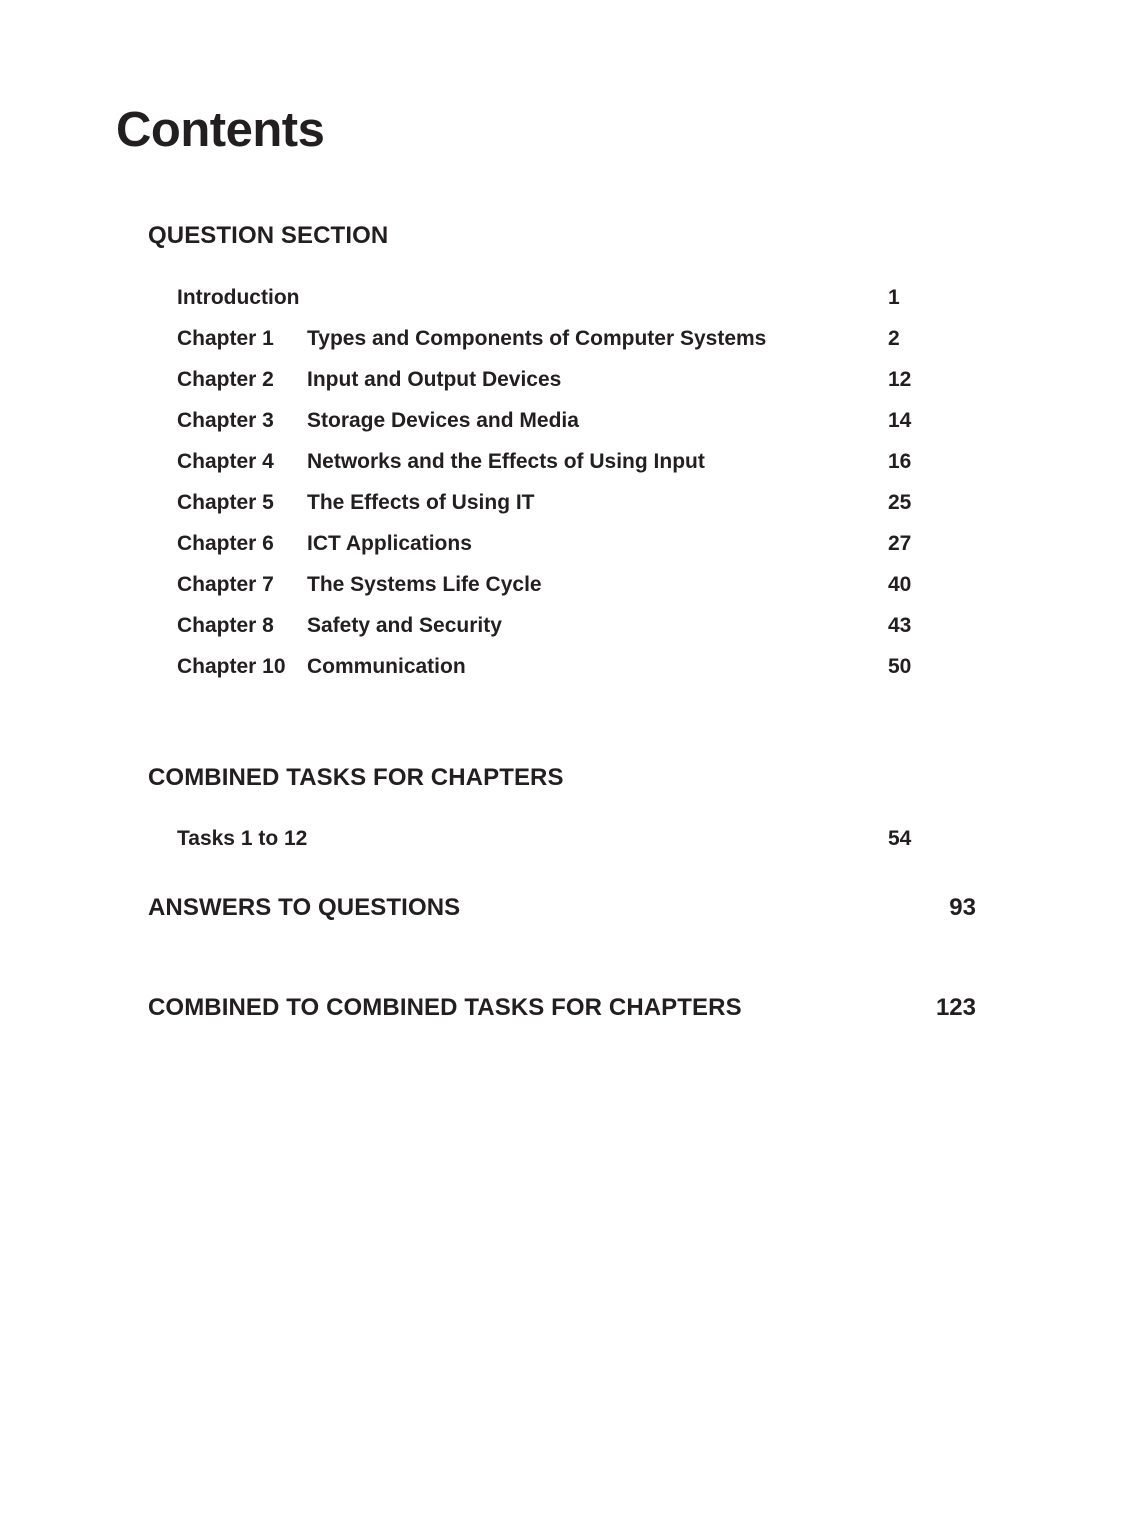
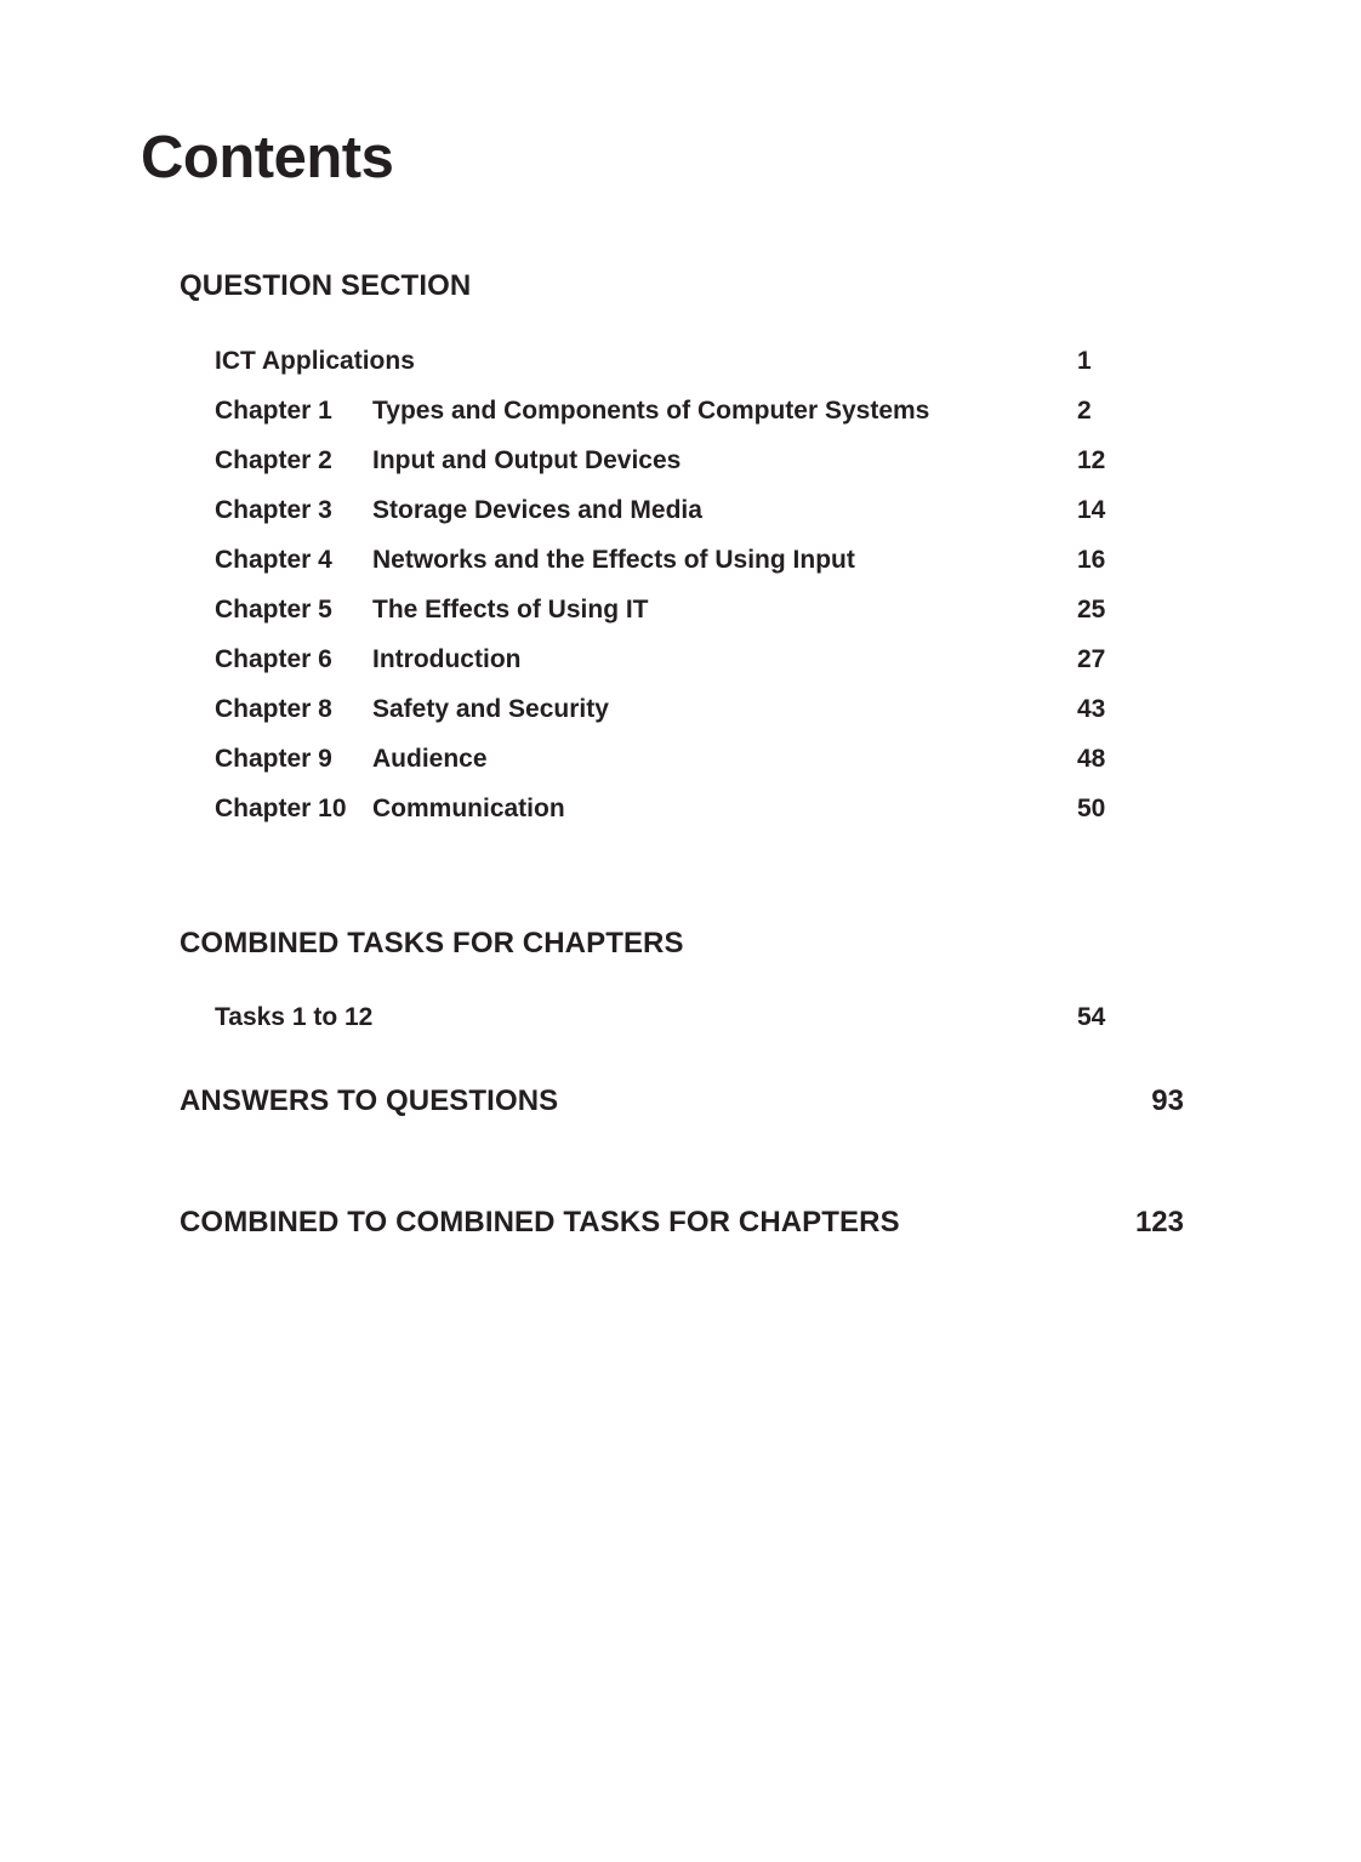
  Contents
  QUESTION SECTION
- Introduction
+ ICT Applications
  1
  Chapter 1
  Types and Components of Computer Systems
  2
  Chapter 2
  Input and Output Devices
  12
  Chapter 3
  Storage Devices and Media
  14
  Chapter 4
  Networks and the Effects of Using Input
  16
  Chapter 5
  The Effects of Using IT
  25
  Chapter 6
- ICT Applications
+ Introduction
  27
- Chapter 7
- The Systems Life Cycle
- 40
  Chapter 8
  Safety and Security
  43
+ Chapter 9
+ Audience
+ 48
  Chapter 10
  Communication
  50
  COMBINED TASKS FOR CHAPTERS
  Tasks 1 to 12
  54
  ANSWERS TO QUESTIONS
  93
  COMBINED TO COMBINED TASKS FOR CHAPTERS
  123
